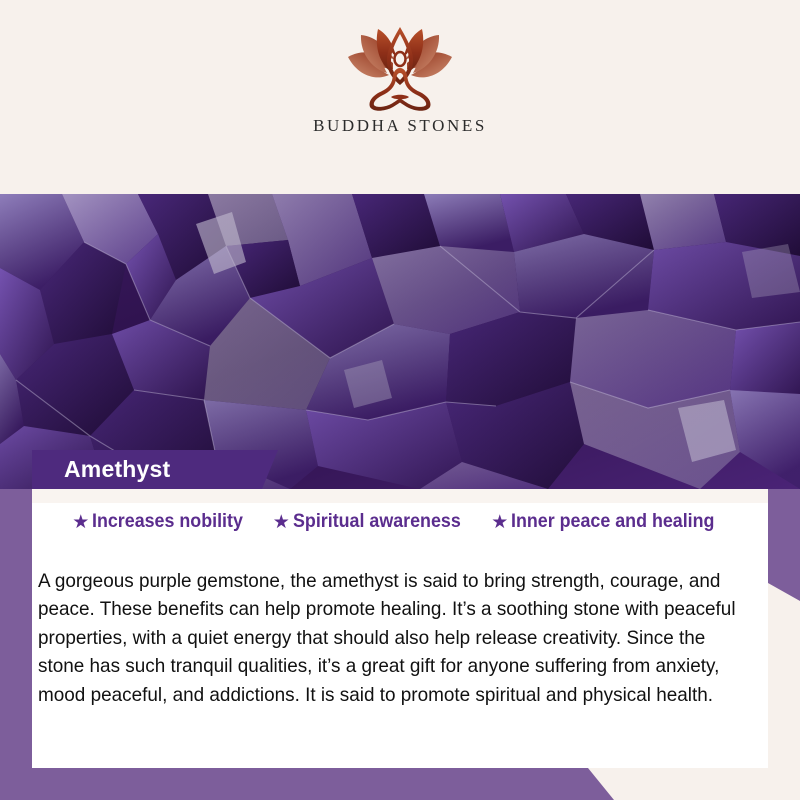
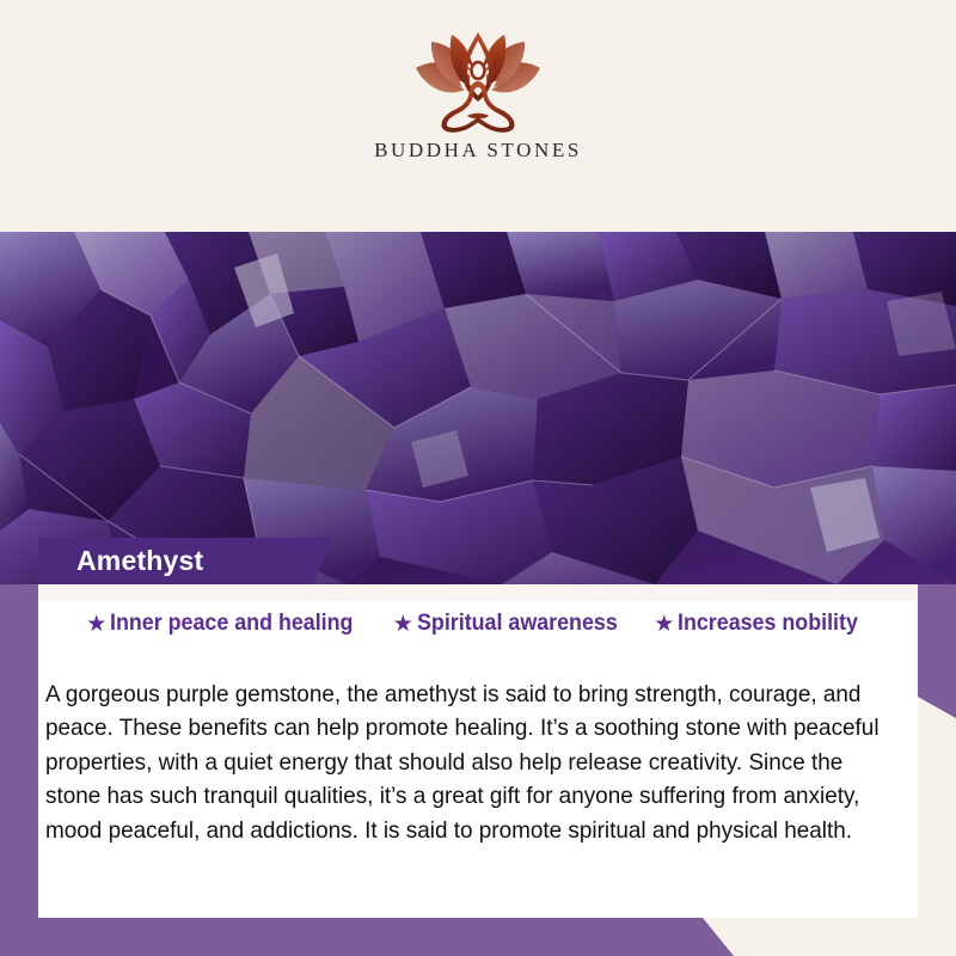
  BUDDHA STONES
  Amethyst
  ★
- Increases nobility
+ Inner peace and healing
  ★
  Spiritual awareness
  ★
- Inner peace and healing
+ Increases nobility
  A gorgeous purple gemstone, the amethyst is said to bring strength, courage, and peace. These benefits can help promote healing. It’s a soothing stone with peaceful properties, with a quiet energy that should also help release creativity. Since the stone has such tranquil qualities, it’s a great gift for anyone suffering from anxiety, mood peaceful, and addictions. It is said to promote spiritual and physical health.
